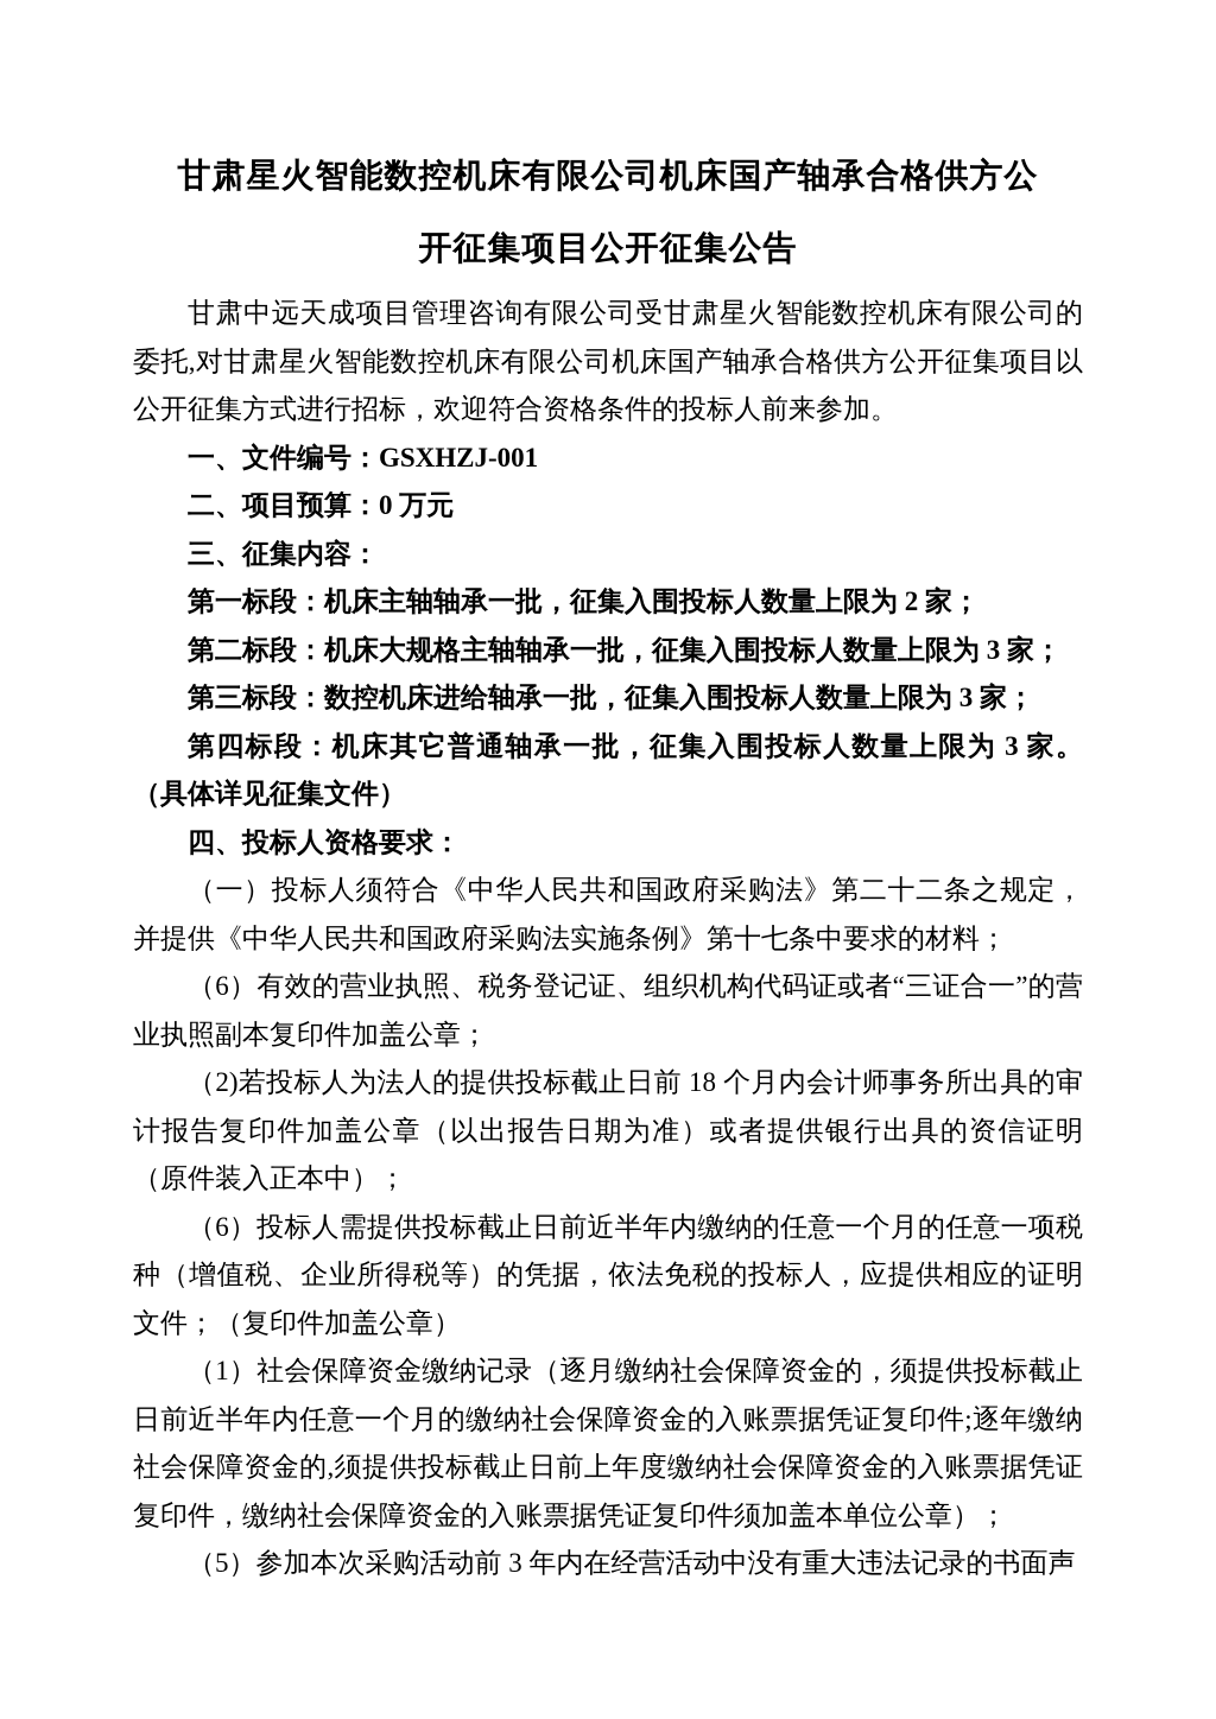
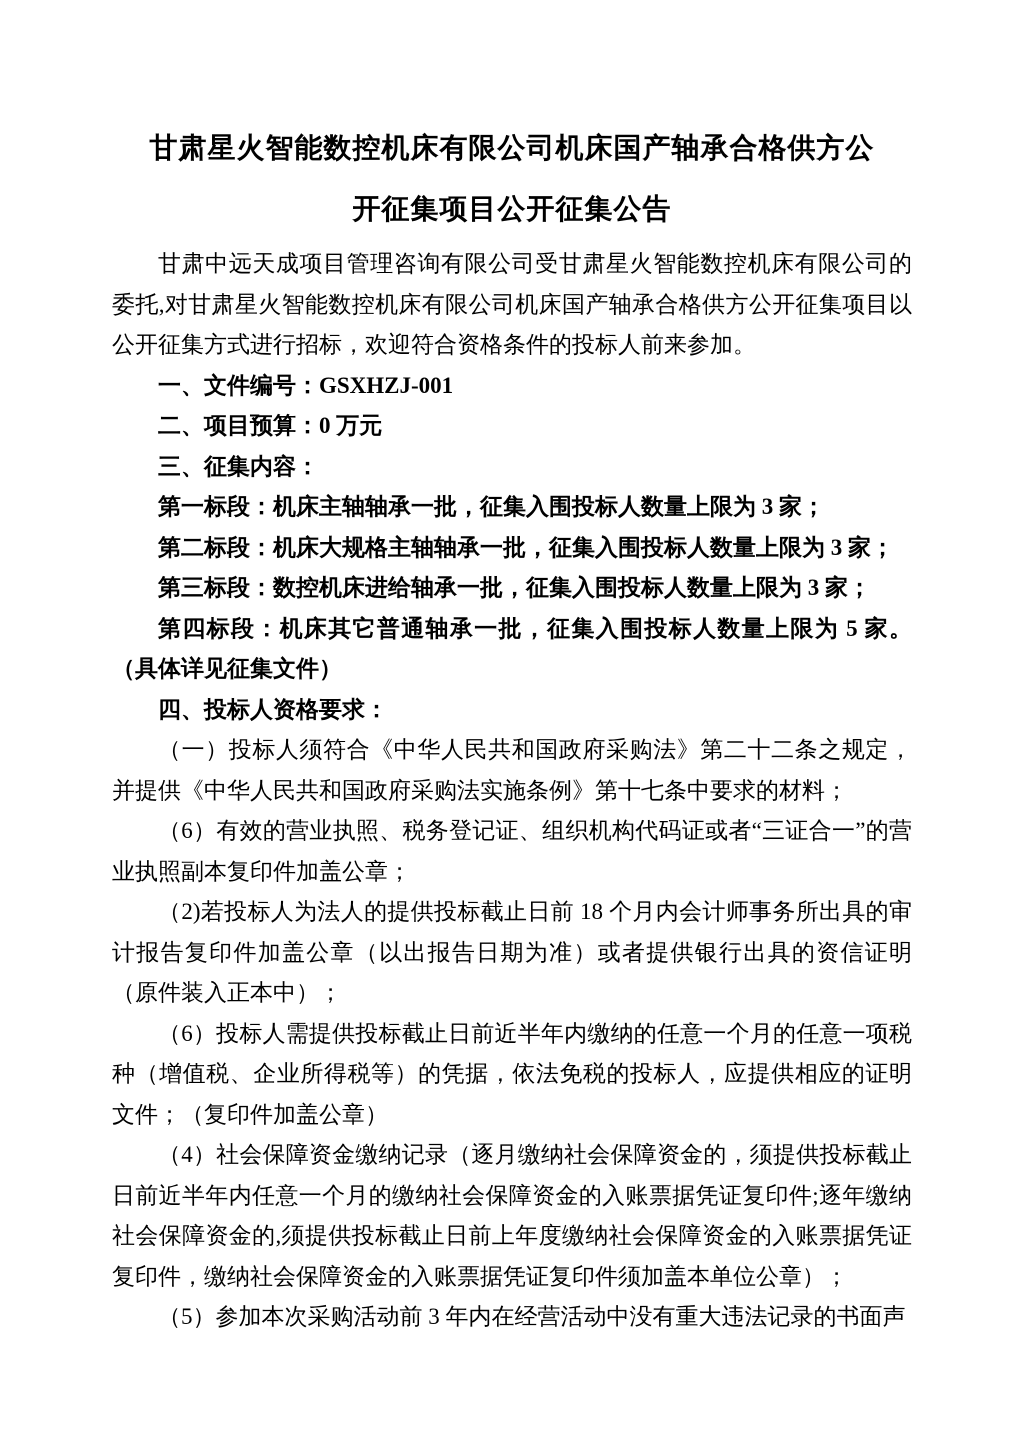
  甘肃星火智能数控机床有限公司机床国产轴承合格供方公
  开征集项目公开征集公告
  甘肃中远天成项目管理咨询有限公司受甘肃星火智能数控机床有限公司的委托,对甘肃星火智能数控机床有限公司机床国产轴承合格供方公开征集项目以公开征集方式进行招标，欢迎符合资格条件的投标人前来参加。
  一、文件编号：GSXHZJ-001
  二、项目预算：0 万元
  三、征集内容：
- 第一标段：机床主轴轴承一批，征集入围投标人数量上限为 2 家；
+ 第一标段：机床主轴轴承一批，征集入围投标人数量上限为 3 家；
  第二标段：机床大规格主轴轴承一批，征集入围投标人数量上限为 3 家；
  第三标段：数控机床进给轴承一批，征集入围投标人数量上限为 3 家；
- 第四标段：机床其它普通轴承一批，征集入围投标人数量上限为 3 家。（具体详见征集文件）
+ 第四标段：机床其它普通轴承一批，征集入围投标人数量上限为 5 家。（具体详见征集文件）
  四、投标人资格要求：
  （一）投标人须符合《中华人民共和国政府采购法》第二十二条之规定，并提供《中华人民共和国政府采购法实施条例》第十七条中要求的材料；
  （6）有效的营业执照、税务登记证、组织机构代码证或者“三证合一”的营业执照副本复印件加盖公章；
  （2)若投标人为法人的提供投标截止日前 18 个月内会计师事务所出具的审计报告复印件加盖公章（以出报告日期为准）或者提供银行出具的资信证明（原件装入正本中）；
  （6）投标人需提供投标截止日前近半年内缴纳的任意一个月的任意一项税种（增值税、企业所得税等）的凭据，依法免税的投标人，应提供相应的证明文件；（复印件加盖公章）
- （1）社会保障资金缴纳记录（逐月缴纳社会保障资金的，须提供投标截止日前近半年内任意一个月的缴纳社会保障资金的入账票据凭证复印件;逐年缴纳社会保障资金的,须提供投标截止日前上年度缴纳社会保障资金的入账票据凭证复印件，缴纳社会保障资金的入账票据凭证复印件须加盖本单位公章）；
+ （4）社会保障资金缴纳记录（逐月缴纳社会保障资金的，须提供投标截止日前近半年内任意一个月的缴纳社会保障资金的入账票据凭证复印件;逐年缴纳社会保障资金的,须提供投标截止日前上年度缴纳社会保障资金的入账票据凭证复印件，缴纳社会保障资金的入账票据凭证复印件须加盖本单位公章）；
  （5）参加本次采购活动前 3 年内在经营活动中没有重大违法记录的书面声
